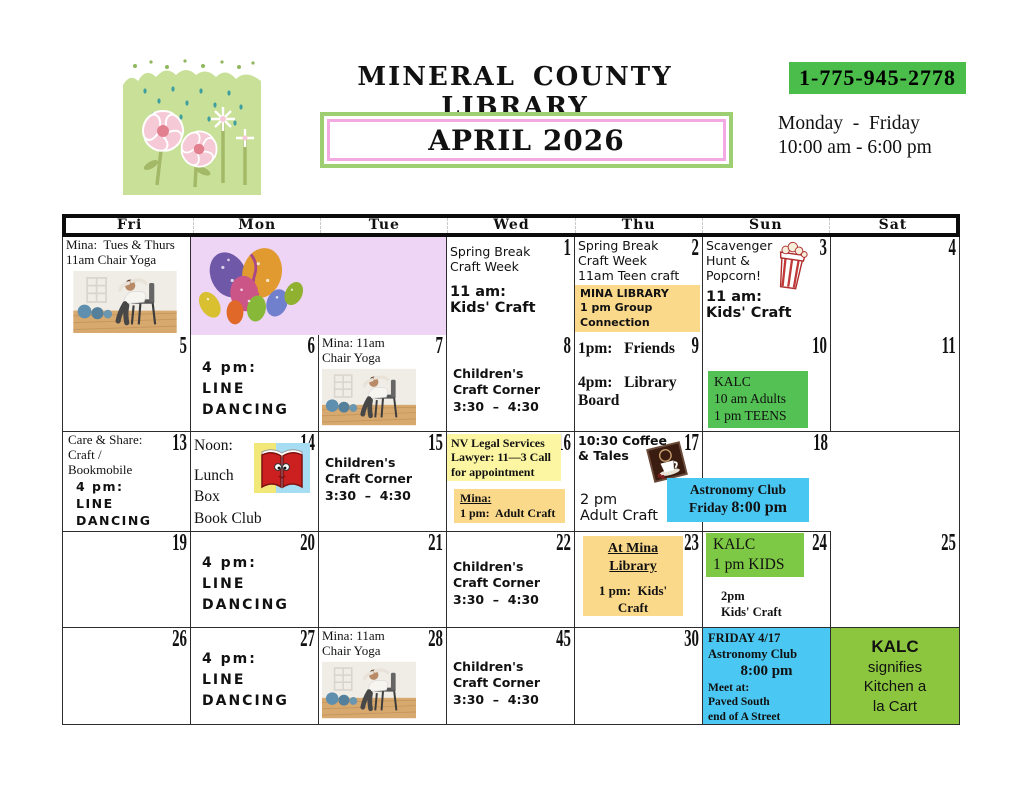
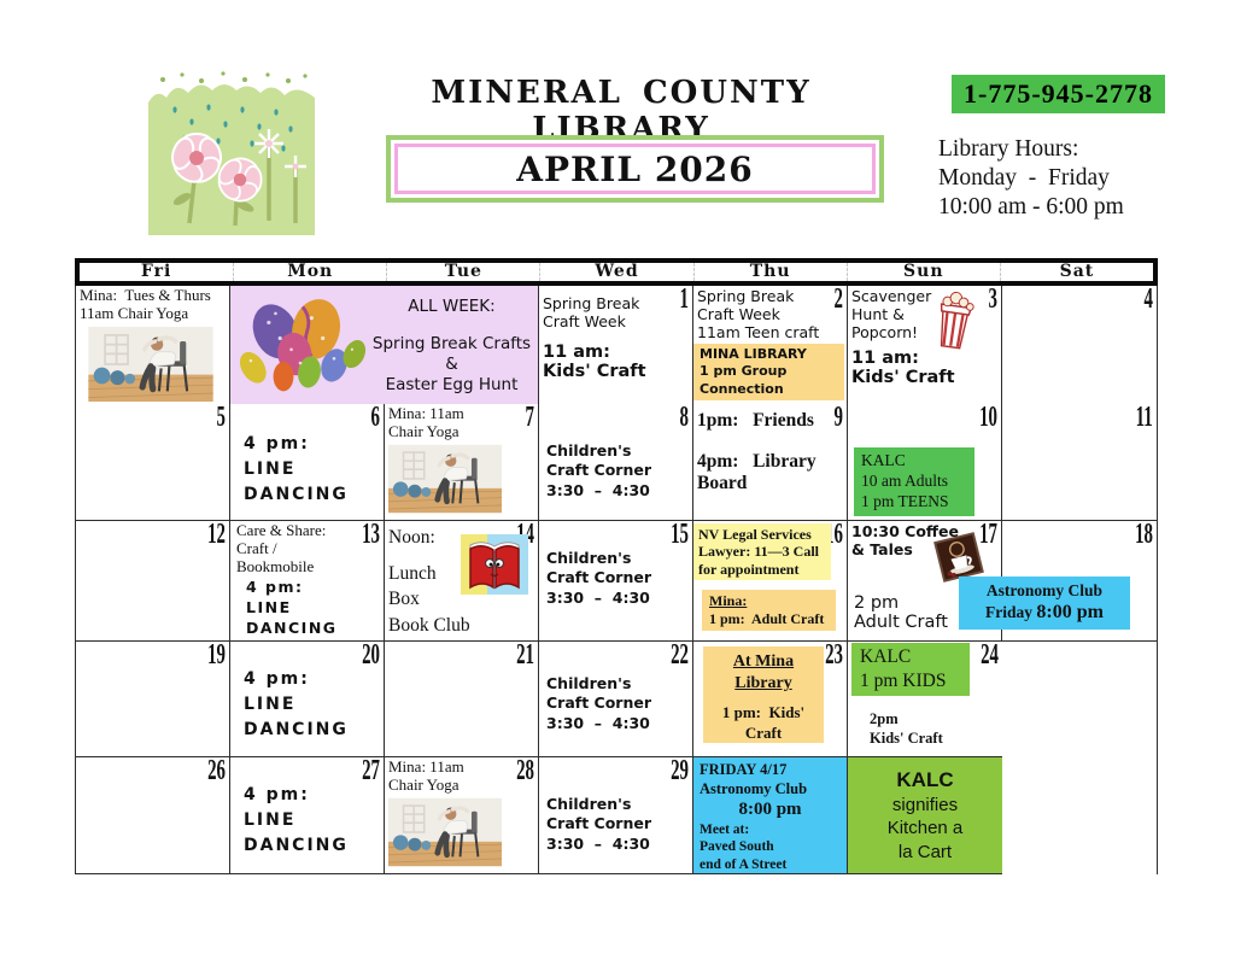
  MINERAL COUNTY LIBRARY
  1-775-945-2778
  APRIL 2026
+ Library Hours:
  Monday - Friday
  10:00 am - 6:00 pm
  Fri
  Mon
  Tue
  Wed
  Thu
  Sun
  Sat
  Mina: Tues & Thurs
  11am Chair Yoga
+ ALL WEEK:
+ Spring Break Crafts
+ &
+ Easter Egg Hunt
  1
  Spring Break
  Craft Week
  11 am:
  Kids' Craft
  2
  Spring Break
  Craft Week
  11am Teen craft
  MINA LIBRARY
  1 pm Group Connection
  3
  Scavenger
  Hunt &
  Popcorn!
  11 am:
  Kids' Craft
  4
  5
  6
  4 pm:
  LINE
  DANCING
  7
  Mina: 11am
  Chair Yoga
  8
  Children's
  Craft Corner
  3:30 – 4:30
  9
  1pm: Friends
  4pm: Library
  Board
  10
  KALC
  10 am Adults
  1 pm TEENS
  11
+ 12
  13
  Care & Share:
  Craft /
  Bookmobile
  4 pm:
  LINE
  DANCING
  Noon:
  Lunch
  Box
  Book Club
  15
  Children's
  Craft Corner
  3:30 – 4:30
  NV Legal Services
  Lawyer: 11—3 Call
  for appointment
  Mina:
  1 pm: Adult Craft
  17
  10:30 Coffee
  & Tales
  2 pm
  Adult Craft
  Astronomy Club
  Friday 8:00 pm
  18
  19
  20
  4 pm:
  LINE
  DANCING
  21
  22
  Children's
  Craft Corner
  3:30 – 4:30
  23
  At Mina
  Library
  1 pm: Kids'
  Craft
  24
  KALC
  1 pm KIDS
  2pm
  Kids' Craft
- 25
  26
  27
  4 pm:
  LINE
  DANCING
  28
  Mina: 11am
  Chair Yoga
- 45
+ 29
  Children's
  Craft Corner
  3:30 – 4:30
- 30
  FRIDAY 4/17
  Astronomy Club
  8:00 pm
  Meet at:
  Paved South
  end of A Street
  KALC
  signifies
  Kitchen a
  la Cart
